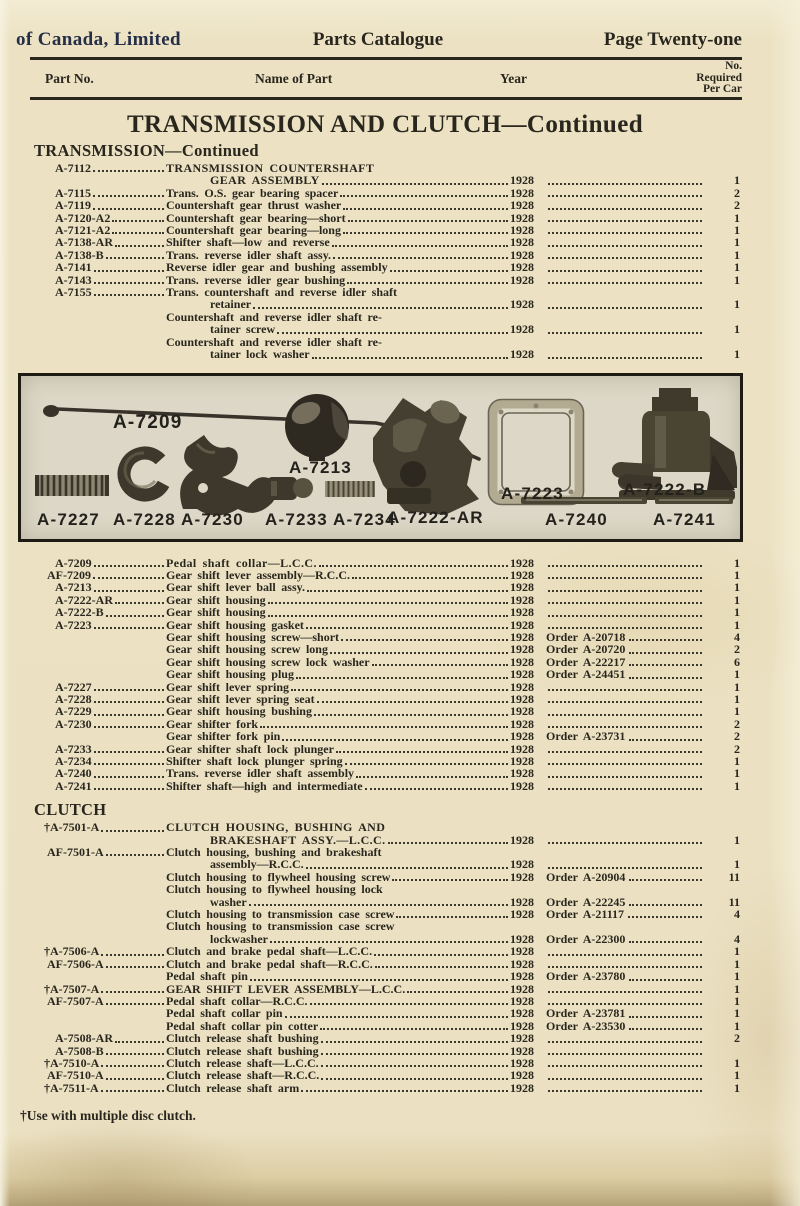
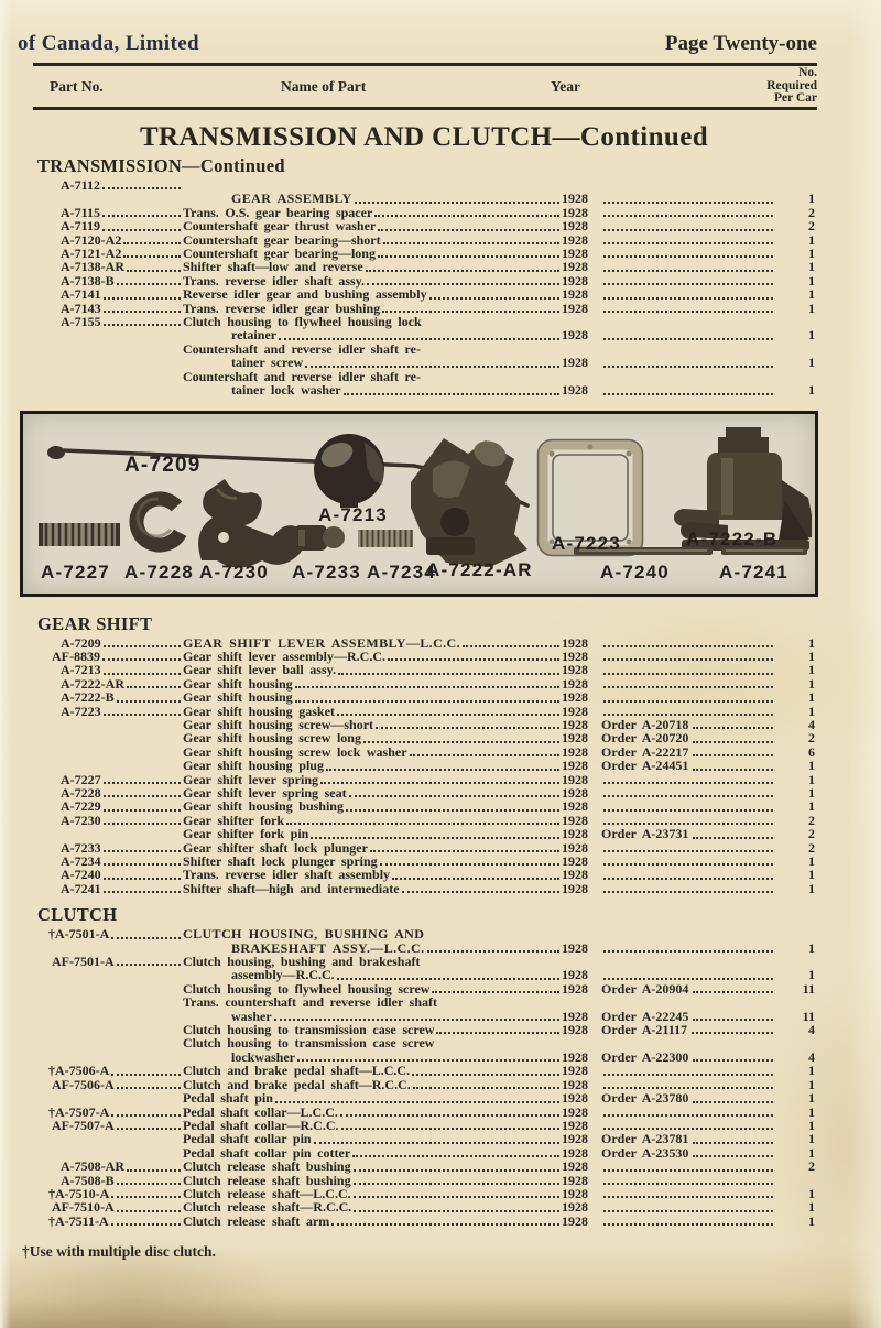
  of Canada, Limited
- Parts Catalogue
  Page Twenty-one
  Part No.
  Name of Part
  Year
  No.
  Required
  Per Car
  TRANSMISSION AND CLUTCH—Continued
  TRANSMISSION—Continued
  A-7112
- TRANSMISSION COUNTERSHAFT
  GEAR ASSEMBLY
  1928
  1
  A-7115
  Trans. O.S. gear bearing spacer
  1928
  2
  A-7119
  Countershaft gear thrust washer
  1928
  2
  A-7120-A2
  Countershaft gear bearing—short
  1928
  1
  A-7121-A2
  Countershaft gear bearing—long
  1928
  1
  A-7138-AR
  Shifter shaft—low and reverse
  1928
  1
  A-7138-B
  Trans. reverse idler shaft assy.
  1928
  1
  A-7141
  Reverse idler gear and bushing assembly
  1928
  1
  A-7143
  Trans. reverse idler gear bushing
  1928
  1
  A-7155
- Trans. countershaft and reverse idler shaft
+ Clutch housing to flywheel housing lock
  retainer
  1928
  1
  Countershaft and reverse idler shaft re-
  tainer screw
  1928
  1
  Countershaft and reverse idler shaft re-
  tainer lock washer
  1928
  1
  A-7209
  A-7213
  A-7222-AR
  A-7223
  A-7222-B
  A-7227
  A-7228
  A-7230
  A-7233
  A-7234
  A-7240
  A-7241
+ GEAR SHIFT
  A-7209
- Pedal shaft collar—L.C.C.
+ GEAR SHIFT LEVER ASSEMBLY—L.C.C.
  1928
  1
- AF-7209
+ AF-8839
  Gear shift lever assembly—R.C.C.
  1928
  1
  A-7213
  Gear shift lever ball assy.
  1928
  1
  A-7222-AR
  Gear shift housing
  1928
  1
  A-7222-B
  Gear shift housing
  1928
  1
  A-7223
  Gear shift housing gasket
  1928
  1
  Gear shift housing screw—short
  1928
  Order A-20718
  4
  Gear shift housing screw long
  1928
  Order A-20720
  2
  Gear shift housing screw lock washer
  1928
  Order A-22217
  6
  Gear shift housing plug
  1928
  Order A-24451
  1
  A-7227
  Gear shift lever spring
  1928
  1
  A-7228
  Gear shift lever spring seat
  1928
  1
  A-7229
  Gear shift housing bushing
  1928
  1
  A-7230
  Gear shifter fork
  1928
  2
  Gear shifter fork pin
  1928
  Order A-23731
  2
  A-7233
  Gear shifter shaft lock plunger
  1928
  2
  A-7234
  Shifter shaft lock plunger spring
  1928
  1
  A-7240
  Trans. reverse idler shaft assembly
  1928
  1
  A-7241
  Shifter shaft—high and intermediate
  1928
  1
  CLUTCH
  †A-7501-A
  CLUTCH HOUSING, BUSHING AND
  BRAKESHAFT ASSY.—L.C.C.
  1928
  1
  AF-7501-A
  Clutch housing, bushing and brakeshaft
  assembly—R.C.C.
  1928
  1
  Clutch housing to flywheel housing screw
  1928
  Order A-20904
  11
- Clutch housing to flywheel housing lock
+ Trans. countershaft and reverse idler shaft
  washer
  1928
  Order A-22245
  11
  Clutch housing to transmission case screw
  1928
  Order A-21117
  4
  Clutch housing to transmission case screw
  lockwasher
  1928
  Order A-22300
  4
  †A-7506-A
  Clutch and brake pedal shaft—L.C.C.
  1928
  1
  AF-7506-A
  Clutch and brake pedal shaft—R.C.C.
  1928
  1
  Pedal shaft pin
  1928
  Order A-23780
  1
  †A-7507-A
- GEAR SHIFT LEVER ASSEMBLY—L.C.C.
+ Pedal shaft collar—L.C.C.
  1928
  1
  AF-7507-A
  Pedal shaft collar—R.C.C.
  1928
  1
  Pedal shaft collar pin
  1928
  Order A-23781
  1
  Pedal shaft collar pin cotter
  1928
  Order A-23530
  1
  A-7508-AR
  Clutch release shaft bushing
  1928
  2
  A-7508-B
  Clutch release shaft bushing
  1928
  †A-7510-A
  Clutch release shaft—L.C.C.
  1928
  1
  AF-7510-A
  Clutch release shaft—R.C.C.
  1928
  1
  †A-7511-A
  Clutch release shaft arm
  1928
  1
  †Use with multiple disc clutch.
